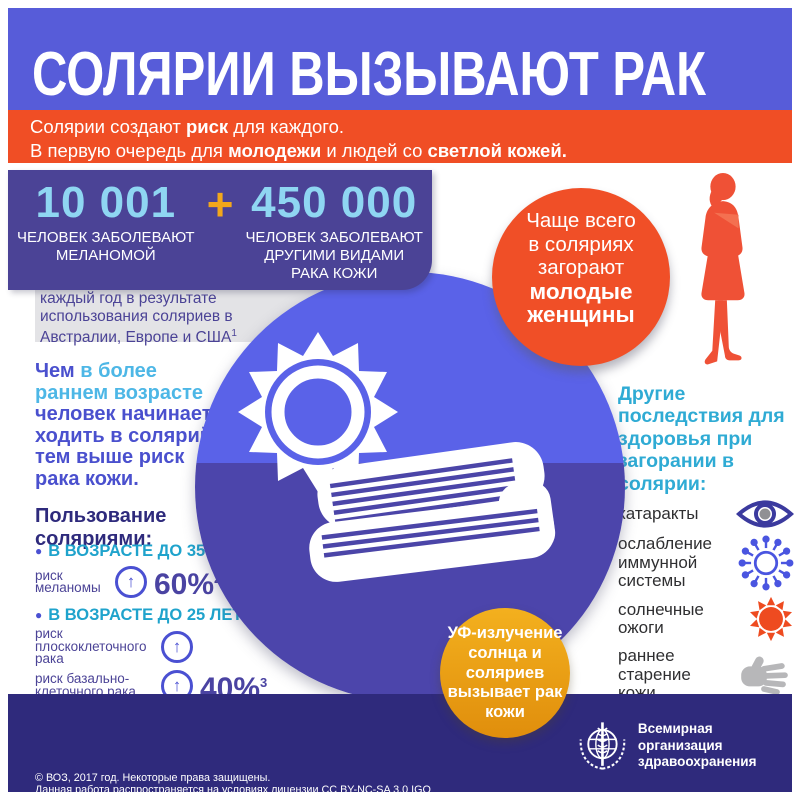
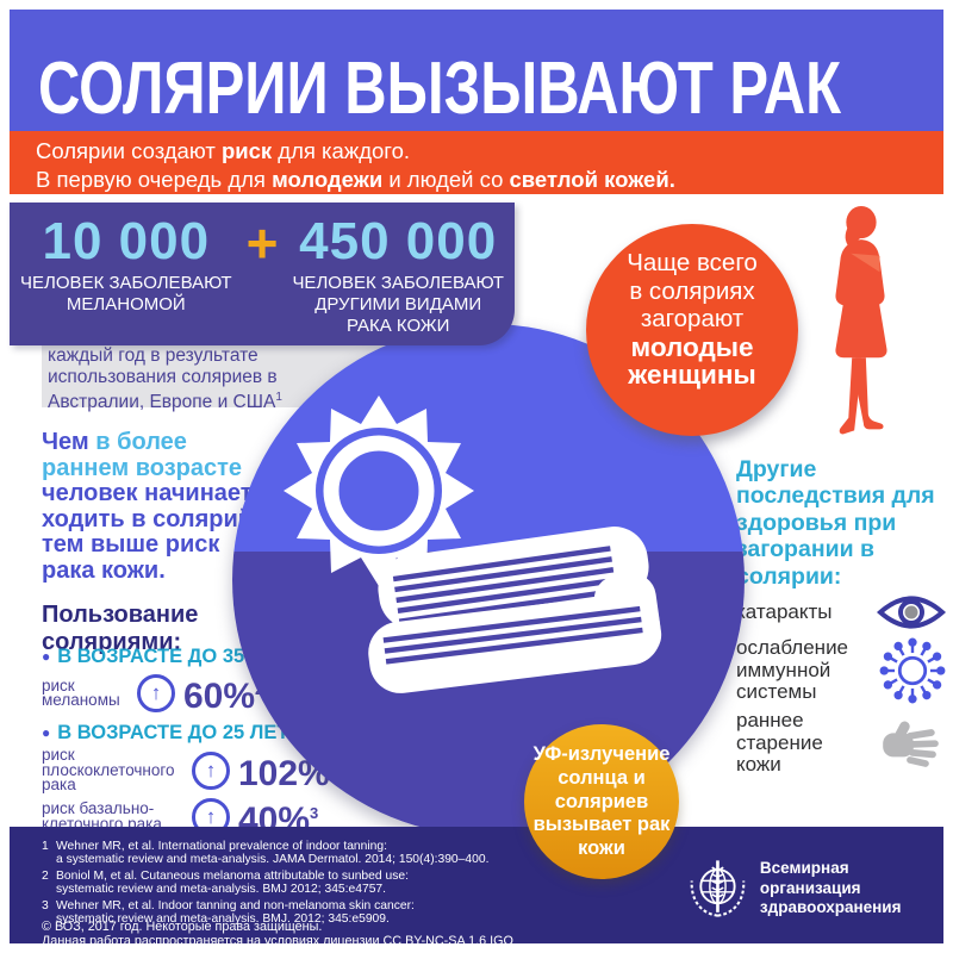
  СОЛЯРИИ ВЫЗЫВАЮТ РАК
  Солярии создают риск для каждого.
  В первую очередь для молодежи и людей со светлой кожей.
- 10 001
+ 10 000
  ЧЕЛОВЕК ЗАБОЛЕВАЮТ
  МЕЛАНОМОЙ
  +
  450 000
  ЧЕЛОВЕК ЗАБОЛЕВАЮТ
  ДРУГИМИ ВИДАМИ
  РАКА КОЖИ
  каждый год в результате
  использования соляриев в
  Австралии, Европе и США1
  Чаще всего
  в соляриях
  загорают
  молодые
  женщины
  Чем в более раннем возрасте человек начинае ходить в соляри тем выше риск рака кожи.
  Пользование соляриями:
  ● В ВОЗРАСТЕ ДО 35
  риск меланомы
  ↑
  60%
  ● В ВОЗРАСТЕ ДО 25 ЛЕ
  риск плоскоклеточного рака
  ↑
+ 102%
  риск базально-клеточного рака
  ↑
  40%3
  Другие последствия для здоровья при агорании в олярии:
  атаракты
  ослабление иммунной системы
- солнечные ожоги
  раннее старение кожи
  УФ-излучение
  солнца и
  соляриев
  вызывает рак
  кожи
+ 1
+ Wehner MR, et al. International prevalence of indoor tanning:
+ a systematic review and meta-analysis. JAMA Dermatol. 2014; 150(4):390–400.
+ 2
+ Boniol M, et al. Cutaneous melanoma attributable to sunbed use:
+ systematic review and meta-analysis. BMJ 2012; 345:e4757.
+ 3
+ Wehner MR, et al. Indoor tanning and non-melanoma skin cancer:
+ systematic review and meta-analysis. BMJ. 2012; 345:e5909.
  © ВОЗ, 2017 год. Некоторые права защищены.
- Данная работа распространяется на условиях лицензии CC BY-NC-SA 3.0 IGO
+ Данная работа распространяется на условиях лицензии CC BY-NC-SA 1.6 IGO
  Всемирная организация
  здравоохранения
